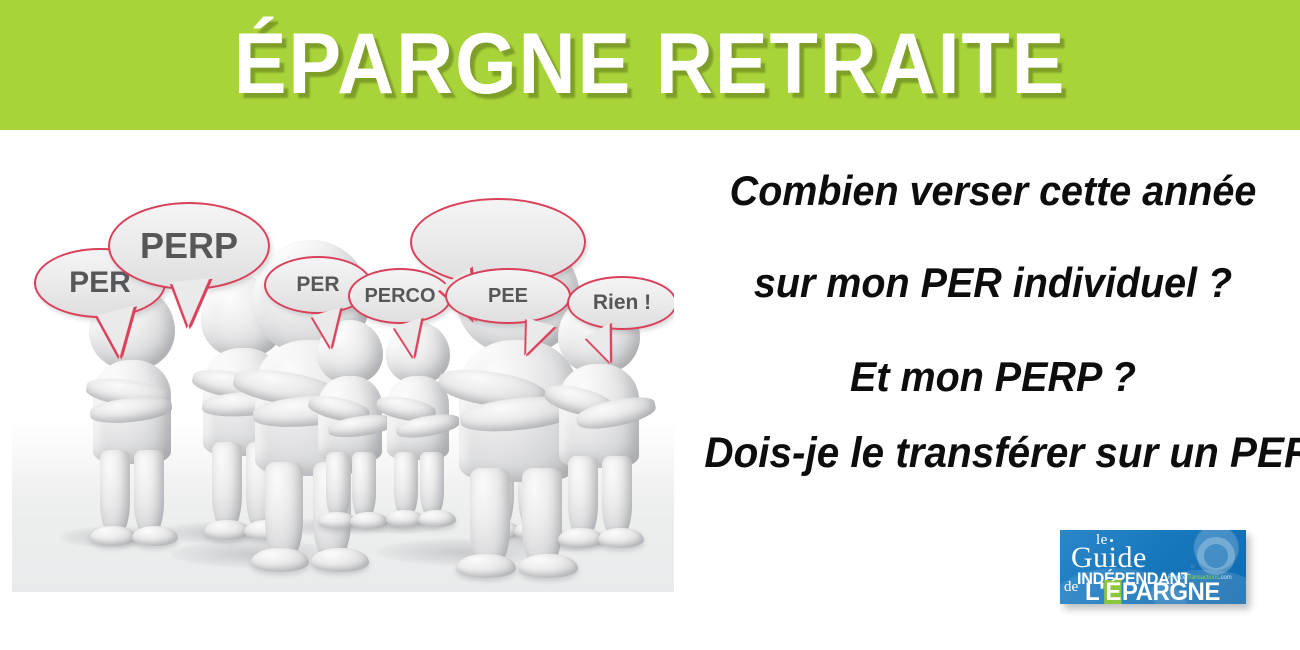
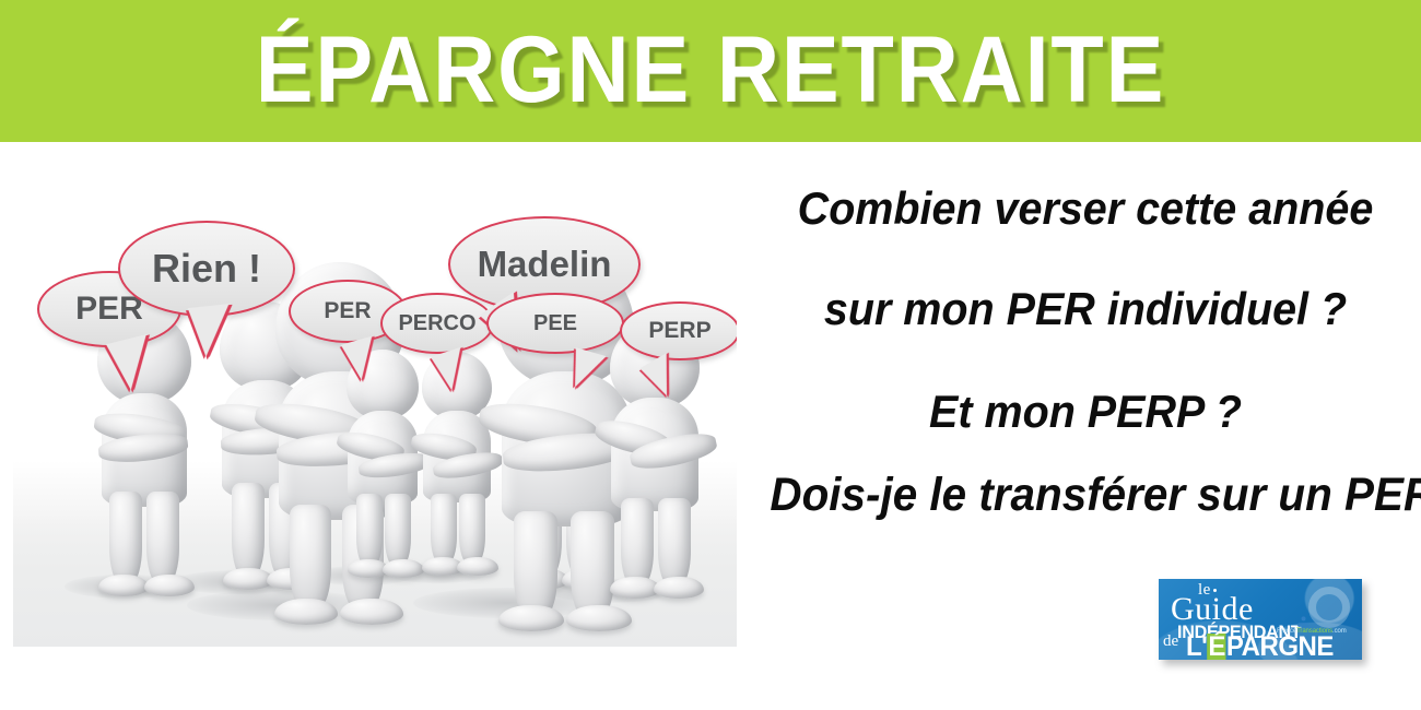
  ÉPARGNE RETRAITE
  PER
- PERP
+ Rien !
  PER
  PERCO
+ Madelin
  PEE
- Rien !
+ PERP
  Combien verser cette année
  sur mon PER individuel ?
  Et mon PERP ?
  Dois-je le transférer sur un PER
  le
  Guide
  INDÉPENDANT
  de
  L'ÉPARGNE
